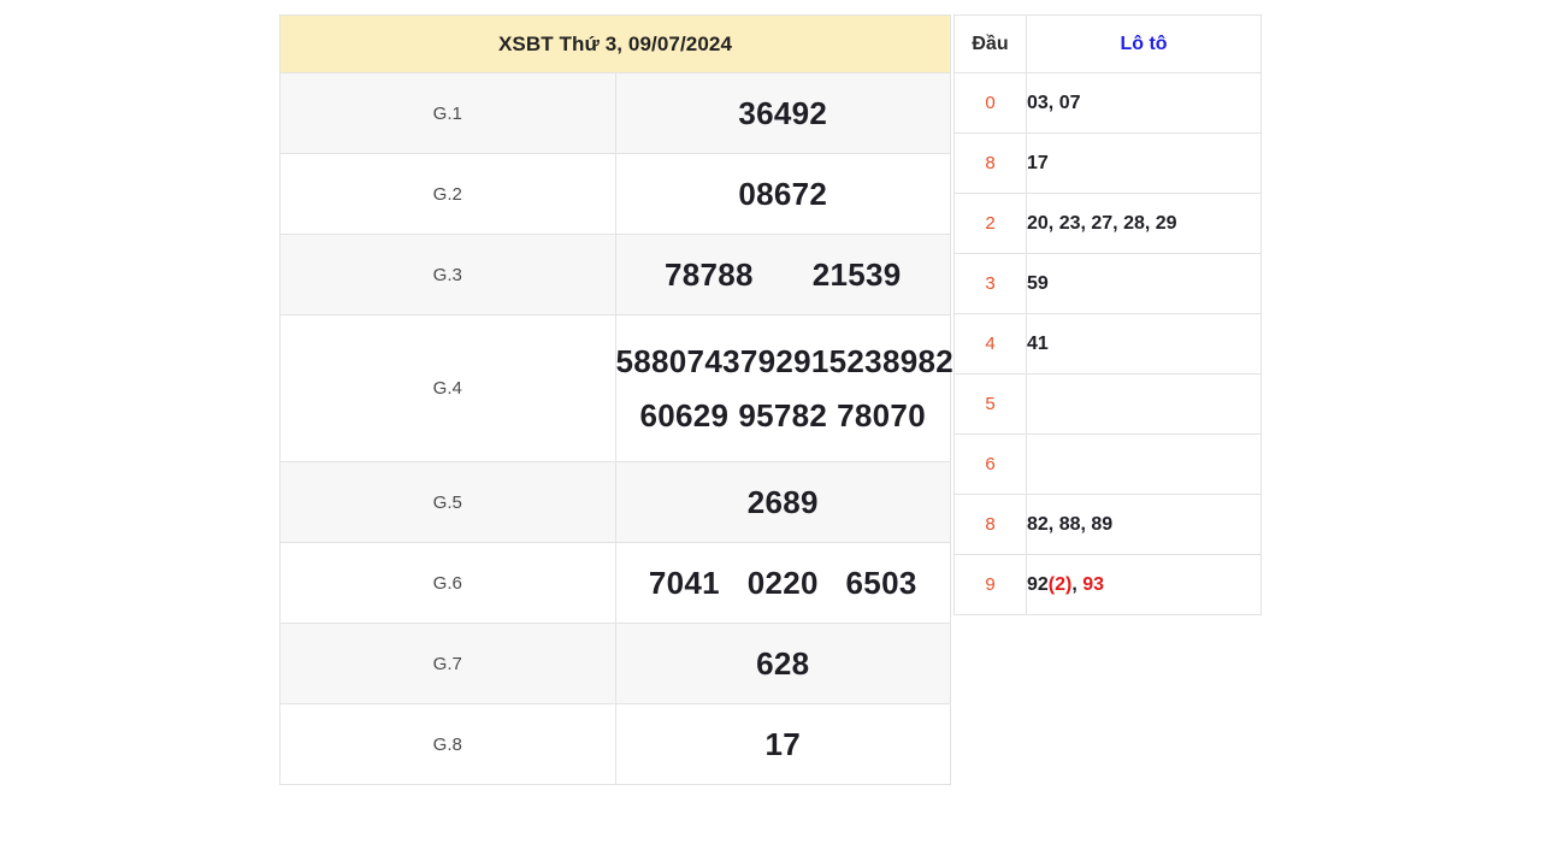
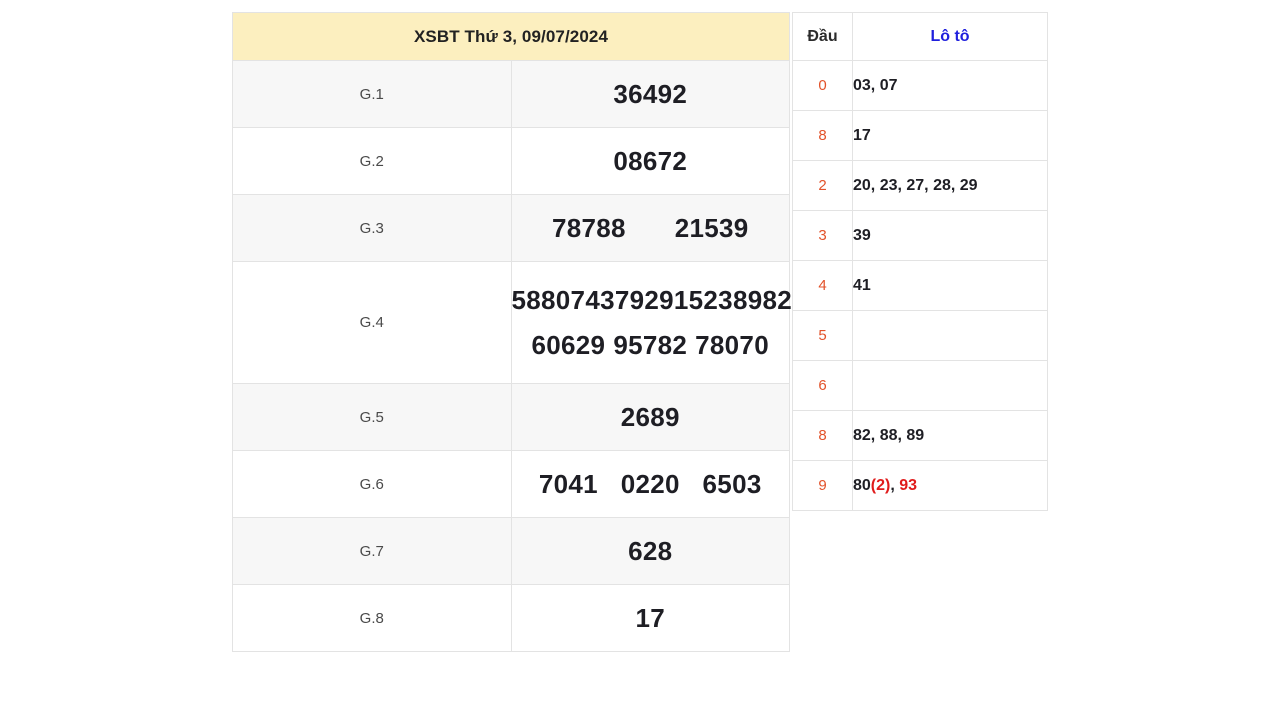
  XSBT Thứ 3, 09/07/2024
  G.1	36492
  G.2	08672
  G.3	78788 21539
  G.4	588074379291523898260629 95782 78070
  G.5	2689
  G.6	7041 0220 6503
  G.7	628
  G.8	17
  Đầu	Lô tô
  0	03, 07
  8	17
  2	20, 23, 27, 28, 29
- 3	59
+ 3	39
  4	41
  5
  6
  8	82, 88, 89
- 9	92(2), 93
+ 9	80(2), 93
